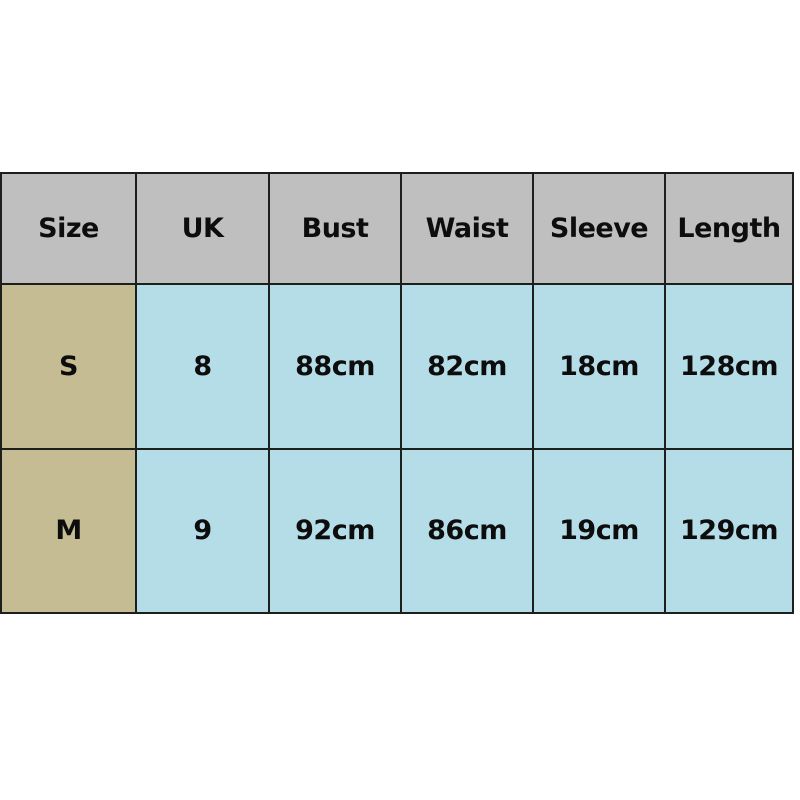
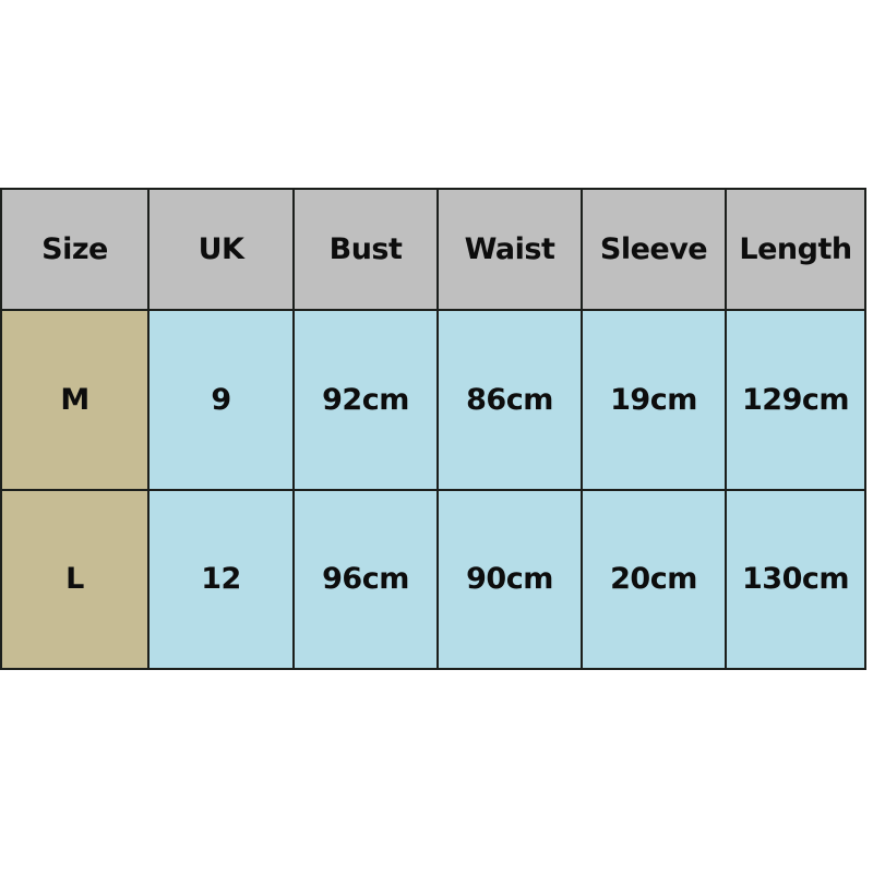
  Size	UK	Bust	Waist	Sleeve	Length
- S	8	88cm	82cm	18cm	128cm
  M	9	92cm	86cm	19cm	129cm
+ L	12	96cm	90cm	20cm	130cm
